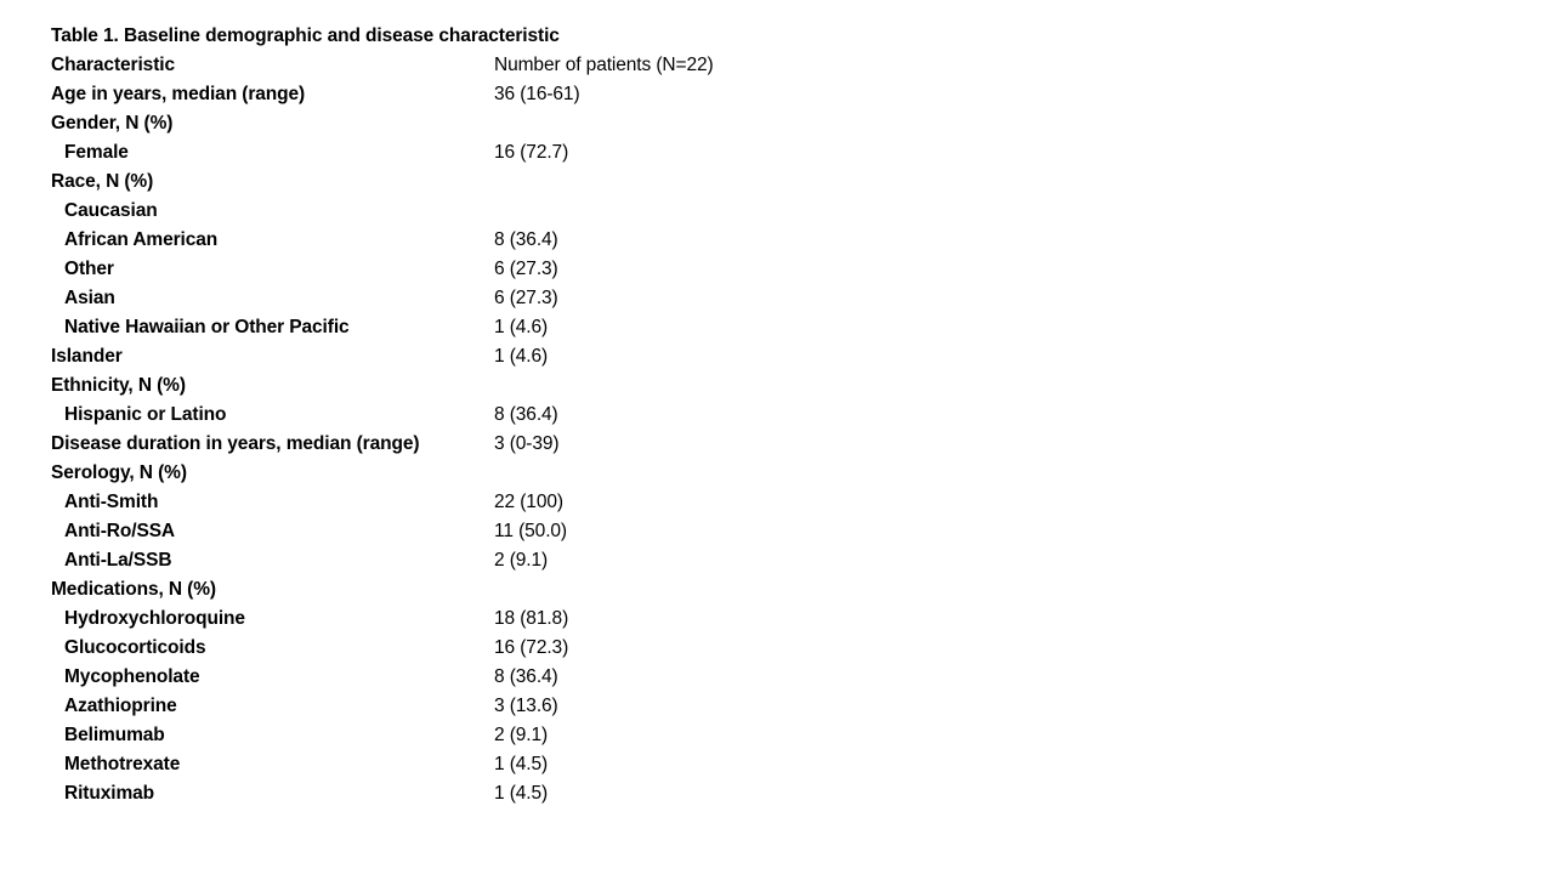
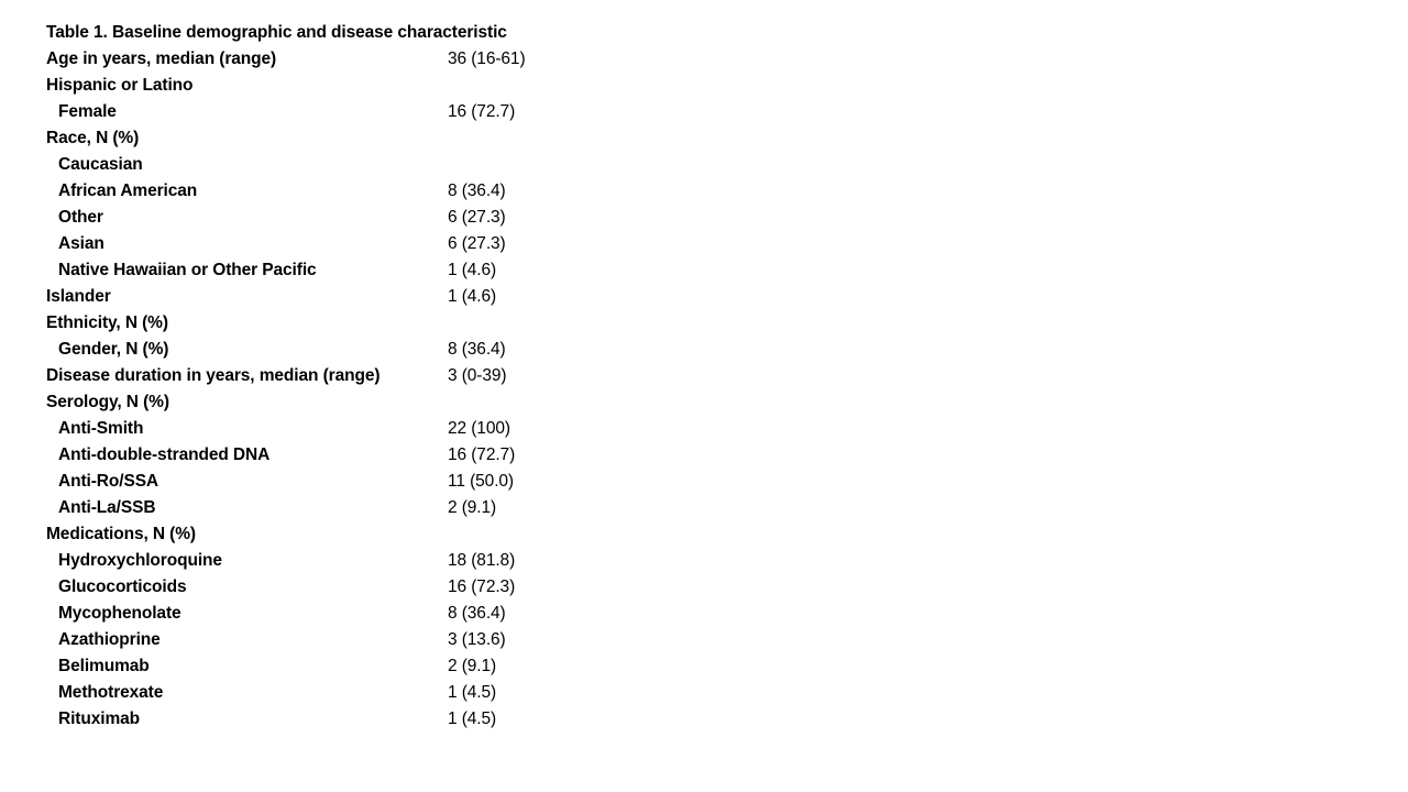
  Table 1. Baseline demographic and disease characteristic
- Characteristic	Number of patients (N=22)
  Age in years, median (range)	36 (16-61)
- Gender, N (%)
+ Hispanic or Latino
  Female	16 (72.7)
  Race, N (%)
  Caucasian
  African American	8 (36.4)
  Other	6 (27.3)
  Asian	6 (27.3)
  Native Hawaiian or Other Pacific	1 (4.6)
  Islander	1 (4.6)
  Ethnicity, N (%)
- Hispanic or Latino	8 (36.4)
+ Gender, N (%)	8 (36.4)
  Disease duration in years, median (range)	3 (0-39)
  Serology, N (%)
  Anti-Smith	22 (100)
+ Anti-double-stranded DNA	16 (72.7)
  Anti-Ro/SSA	11 (50.0)
  Anti-La/SSB	2 (9.1)
  Medications, N (%)
  Hydroxychloroquine	18 (81.8)
  Glucocorticoids	16 (72.3)
  Mycophenolate	8 (36.4)
  Azathioprine	3 (13.6)
  Belimumab	2 (9.1)
  Methotrexate	1 (4.5)
  Rituximab	1 (4.5)
